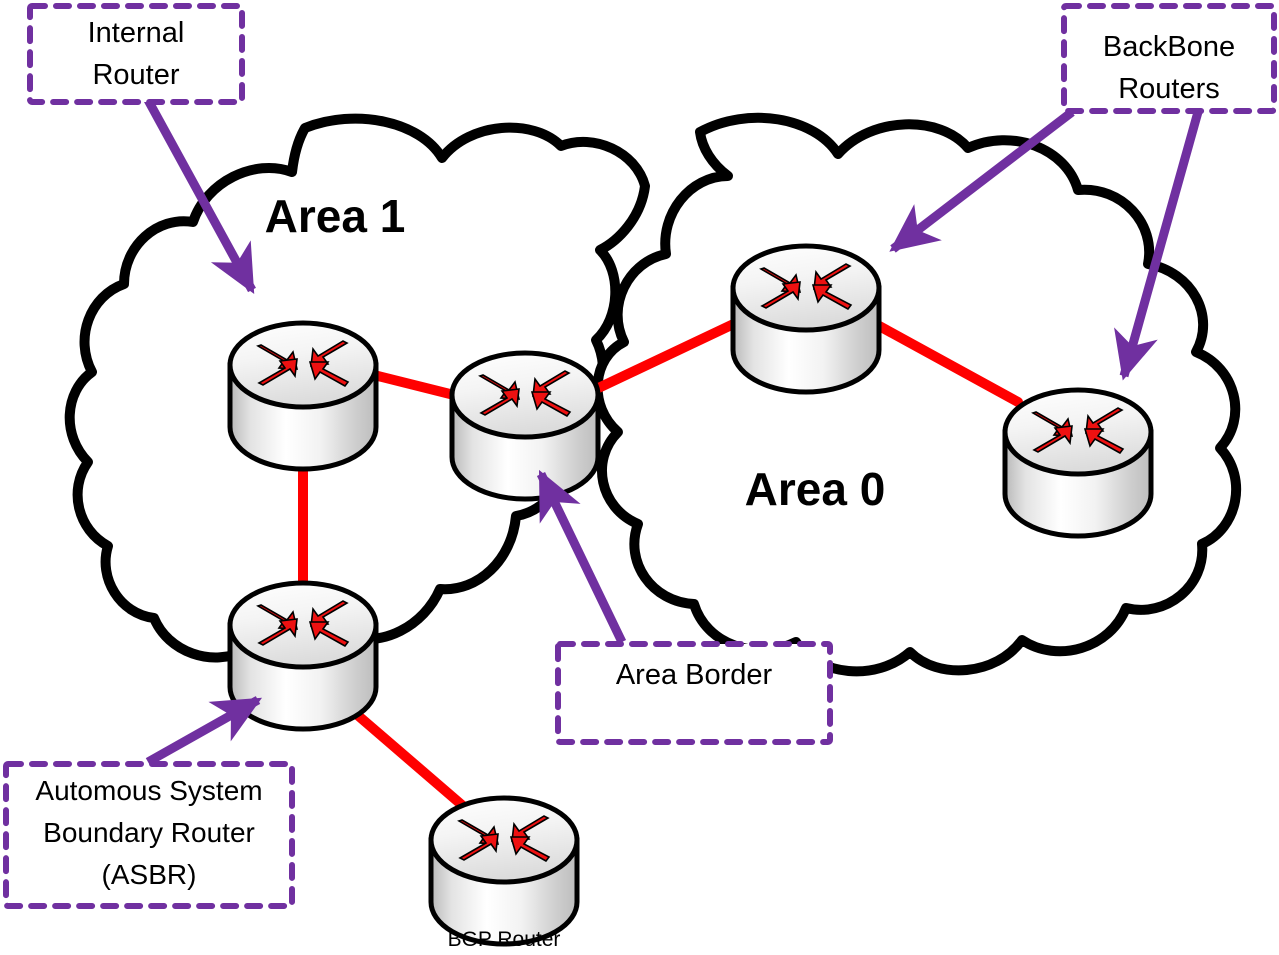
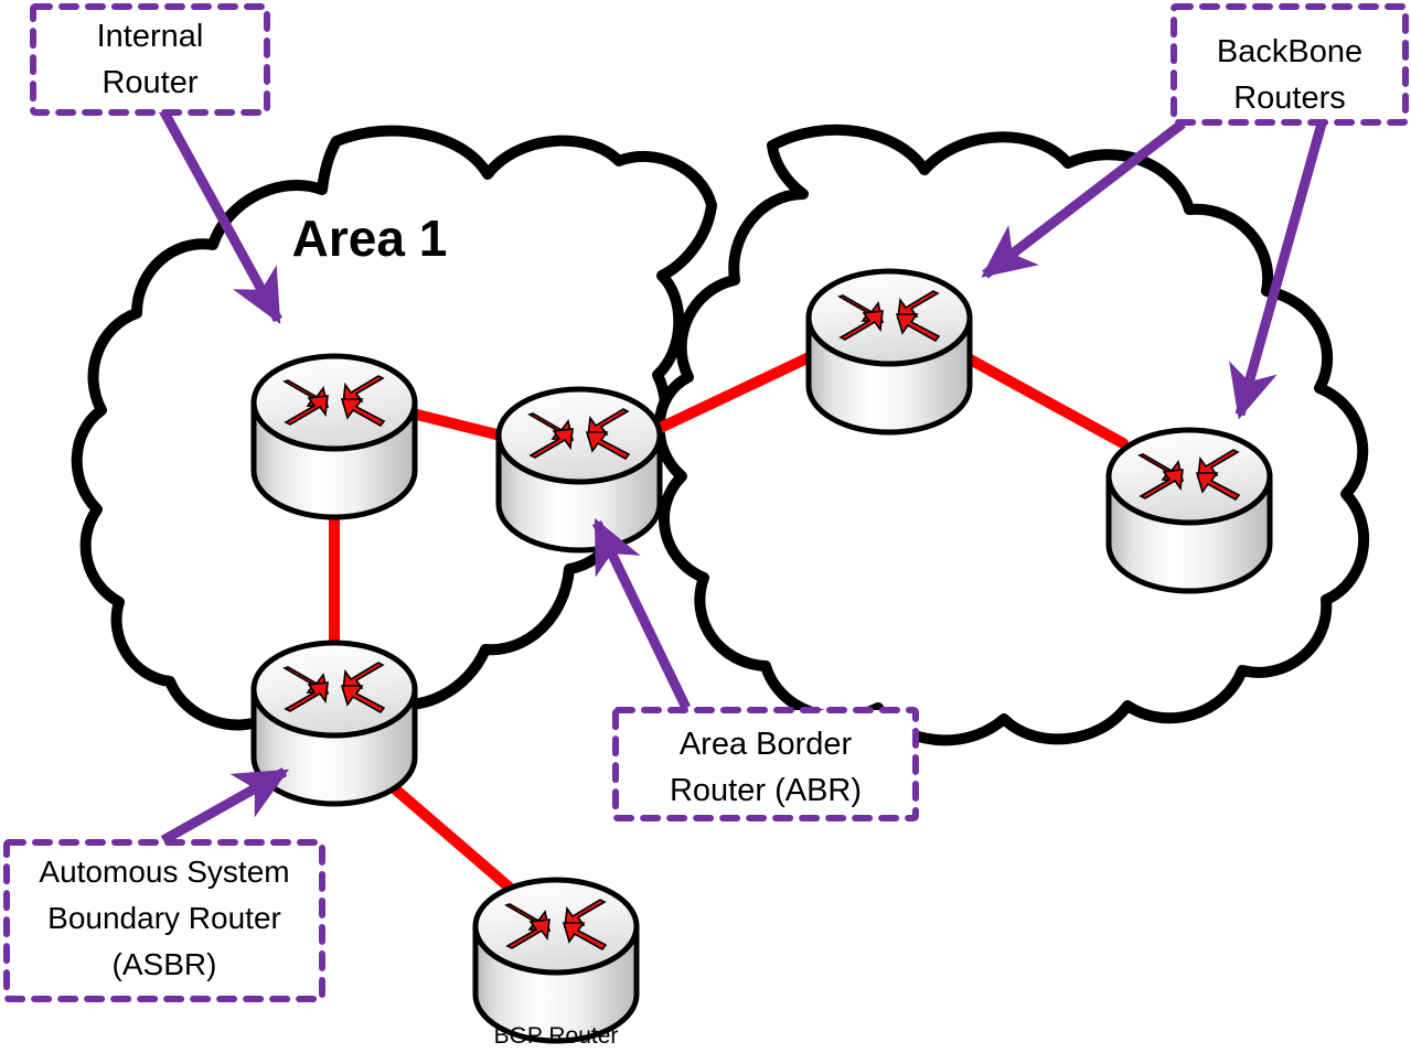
  Area 1
- Area 0
  Internal
  Router
  BackBone
  Routers
  Area Border
+ Router (ABR)
  Automous System
  Boundary Router
  (ASBR)
  BGP Router
